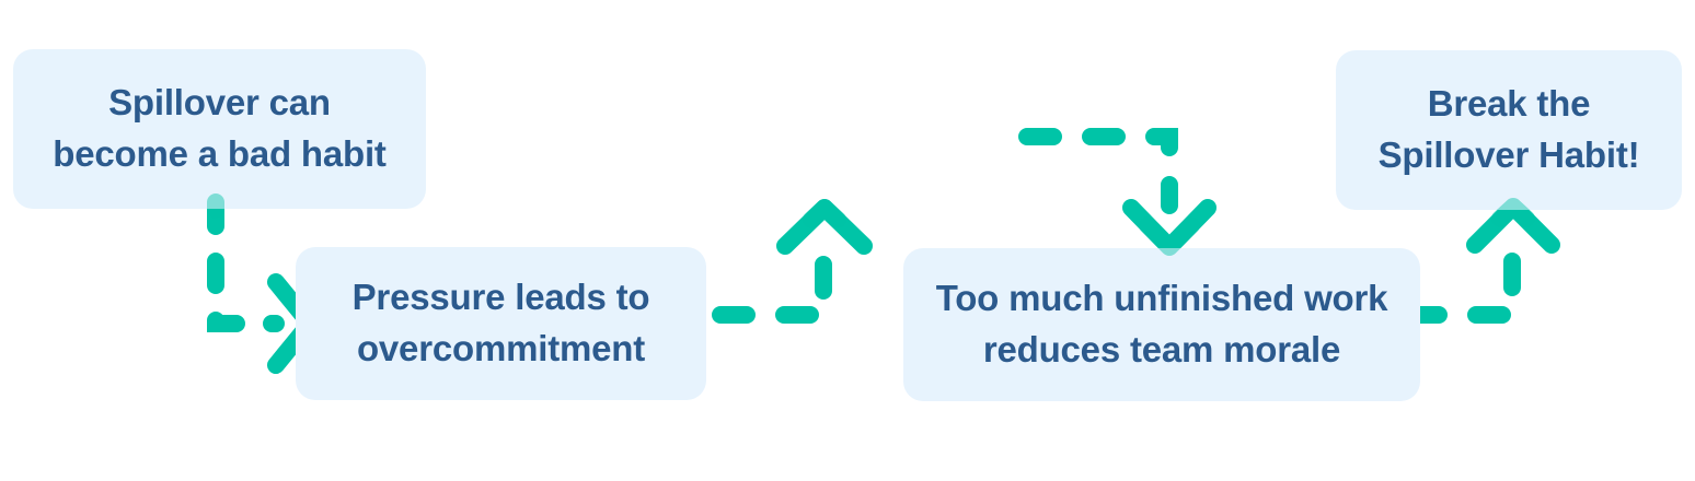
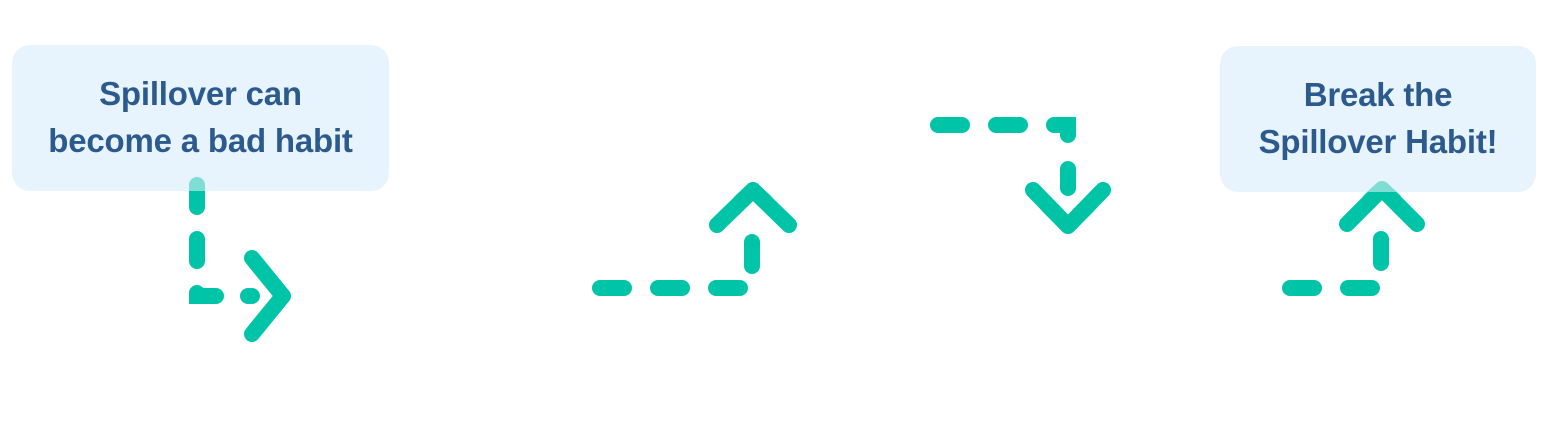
  Spillover can
  become a bad habit
- Pressure leads to
- overcommitment
- Too much unfinished work
- reduces team morale
  Break the
  Spillover Habit!
